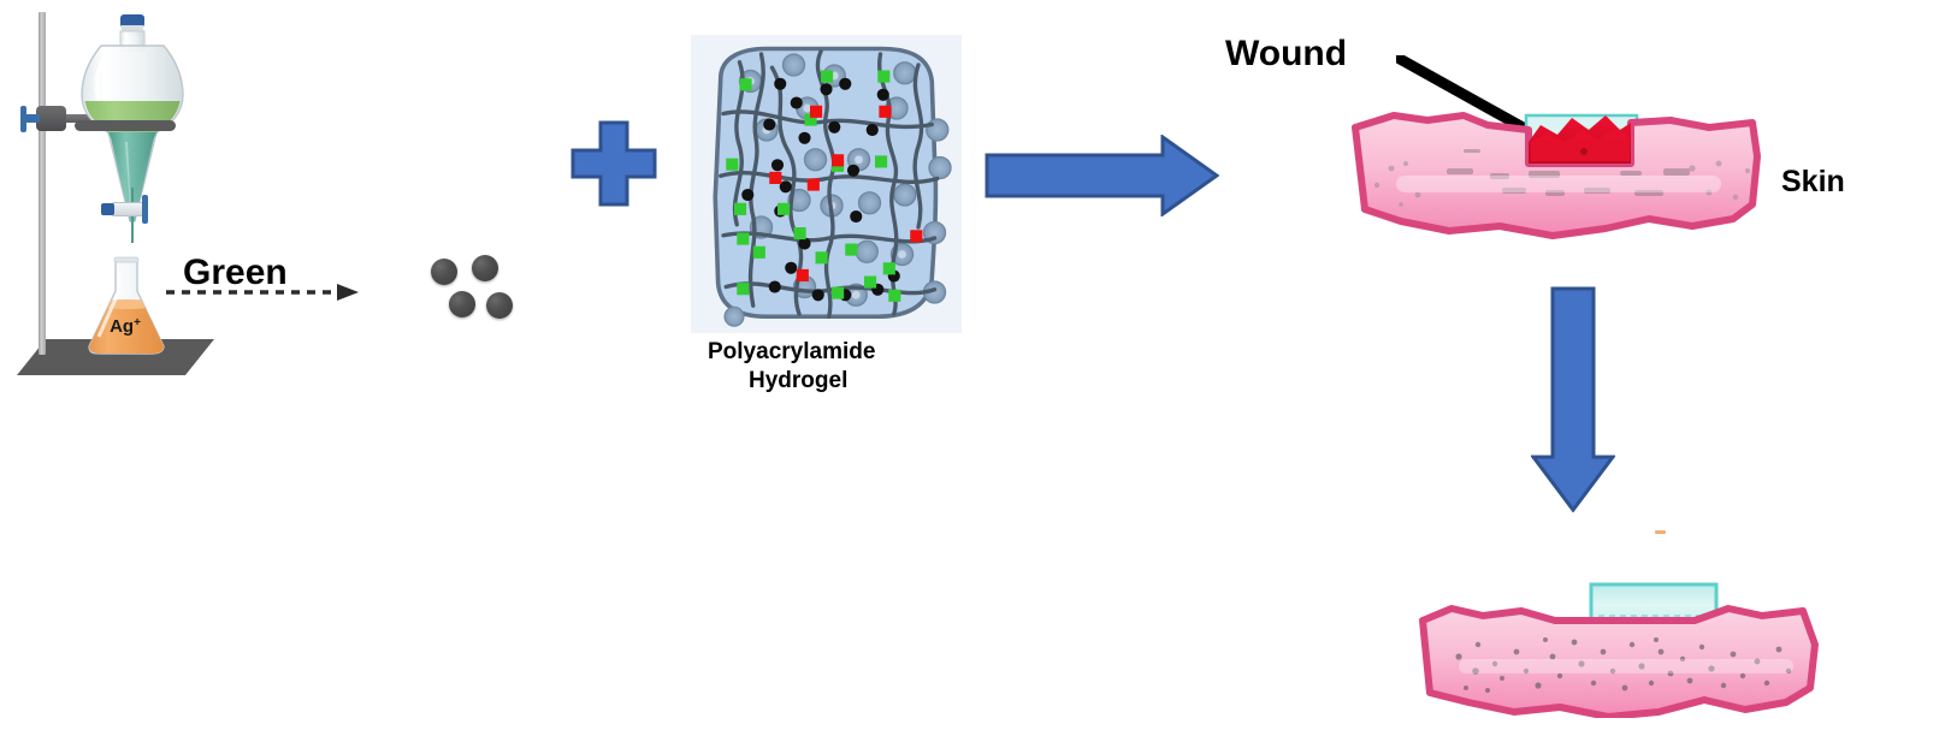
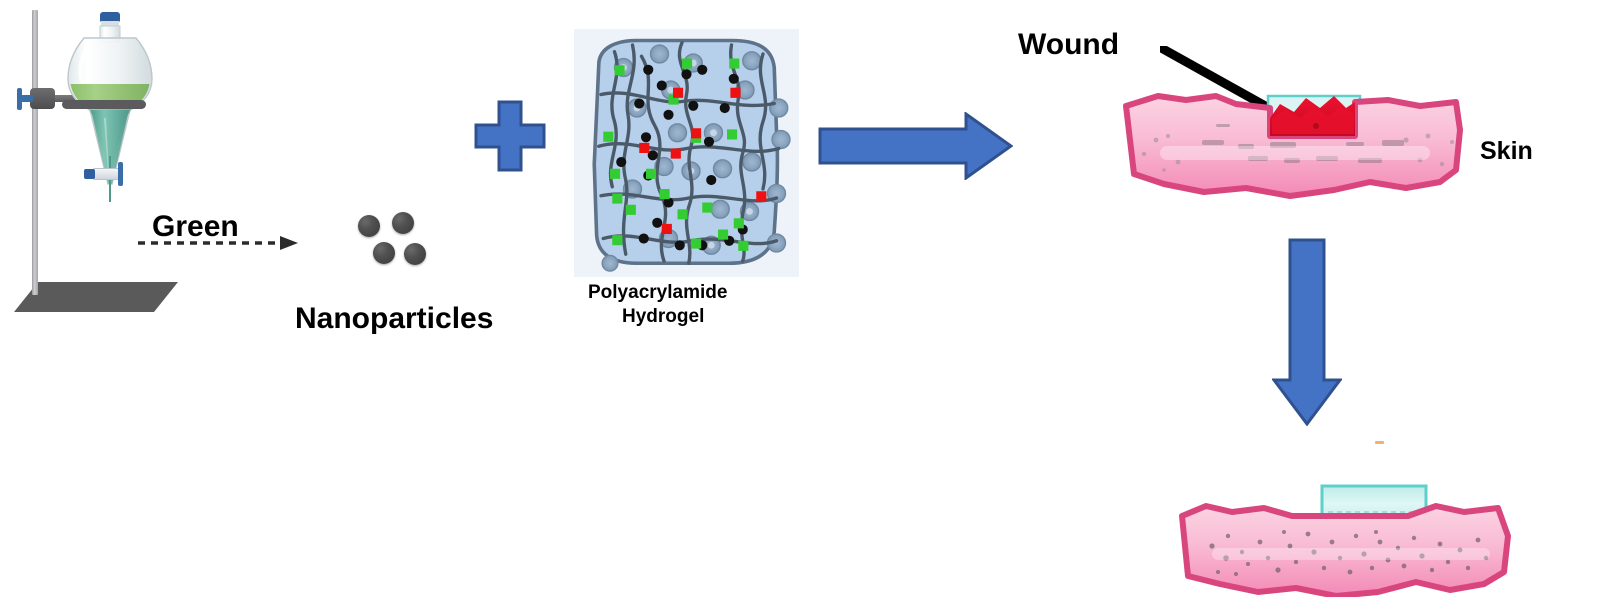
- Ag+
  Green
+ Nanoparticles
  Polyacrylamide
  Hydrogel
  Wound
  Skin
